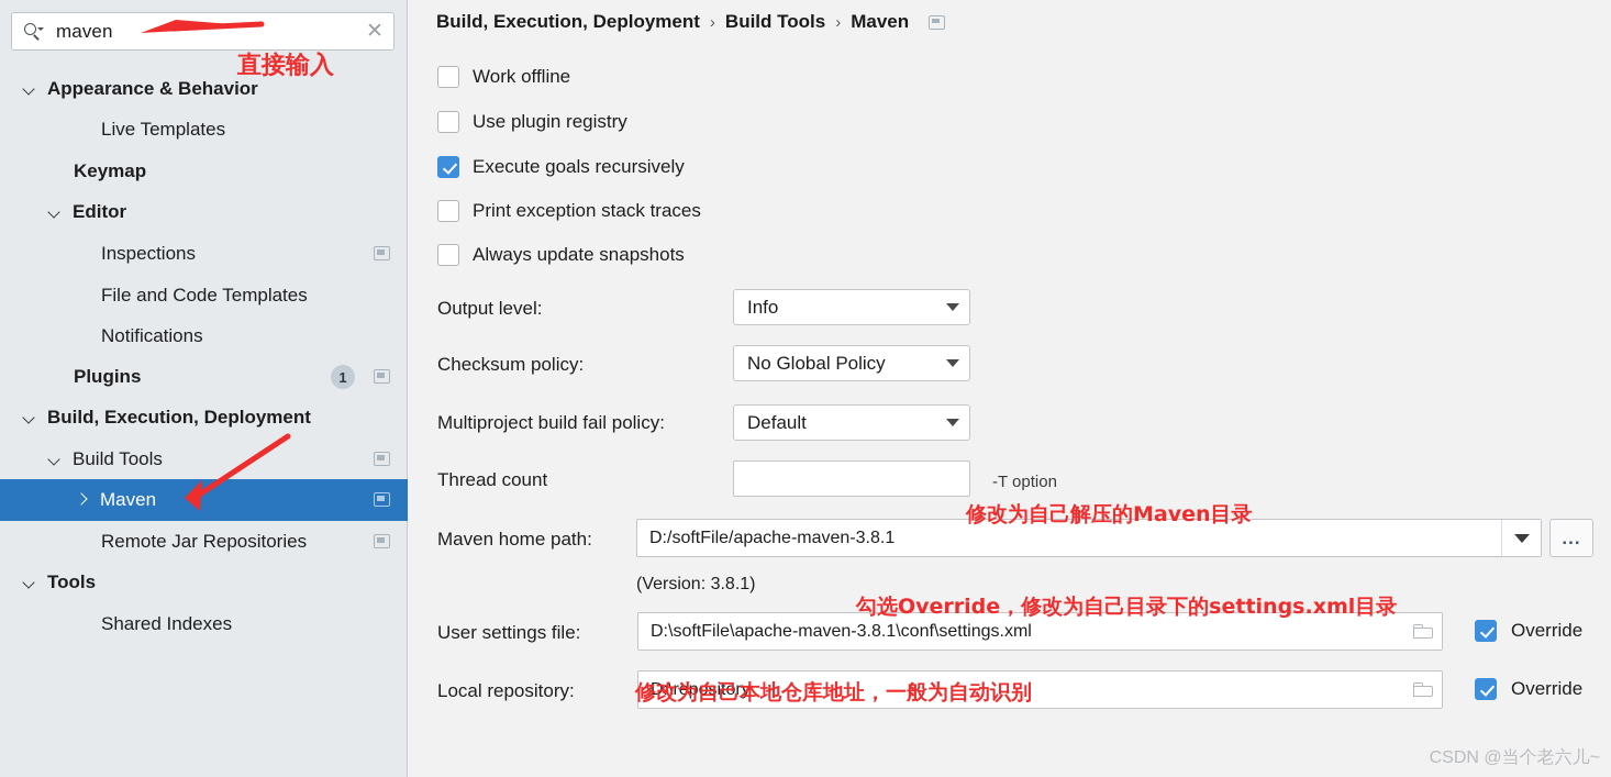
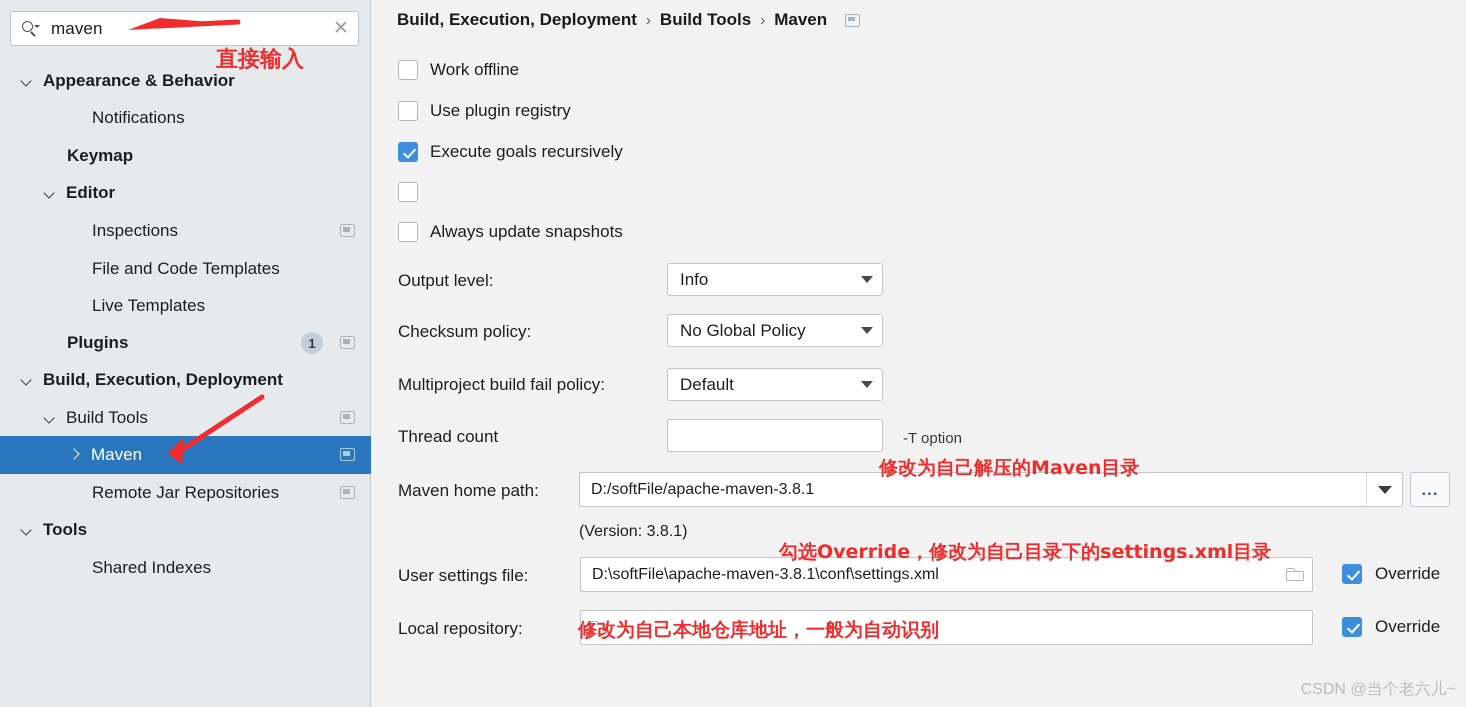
  maven
  ✕
  Appearance & Behavior
- Live Templates
+ Notifications
  Keymap
  Editor
  Inspections
  File and Code Templates
- Notifications
+ Live Templates
  Plugins
  1
  Build, Execution, Deployment
  Build Tools
  Maven
  Remote Jar Repositories
  Tools
  Shared Indexes
  Build, Execution, Deployment
  ›
  Build Tools
  ›
  Maven
  Work offline
  Use plugin registry
  Execute goals recursively
- Print exception stack traces
  Always update snapshots
  Output level:
  Info
  Checksum policy:
  No Global Policy
  Multiproject build fail policy:
  Default
  Thread count
  -T option
  Maven home path:
  D:/softFile/apache-maven-3.8.1
  ...
  (Version: 3.8.1)
  User settings file:
  D:\softFile\apache-maven-3.8.1\conf\settings.xml
  Override
  Local repository:
- D:\repository
  Override
  CSDN @当个老六儿~
  直接输入
  修改为自己解压的Maven目录
  勾选Override，修改为自己目录下的settings.xml目录
  修改为自己本地仓库地址，一般为自动识别
